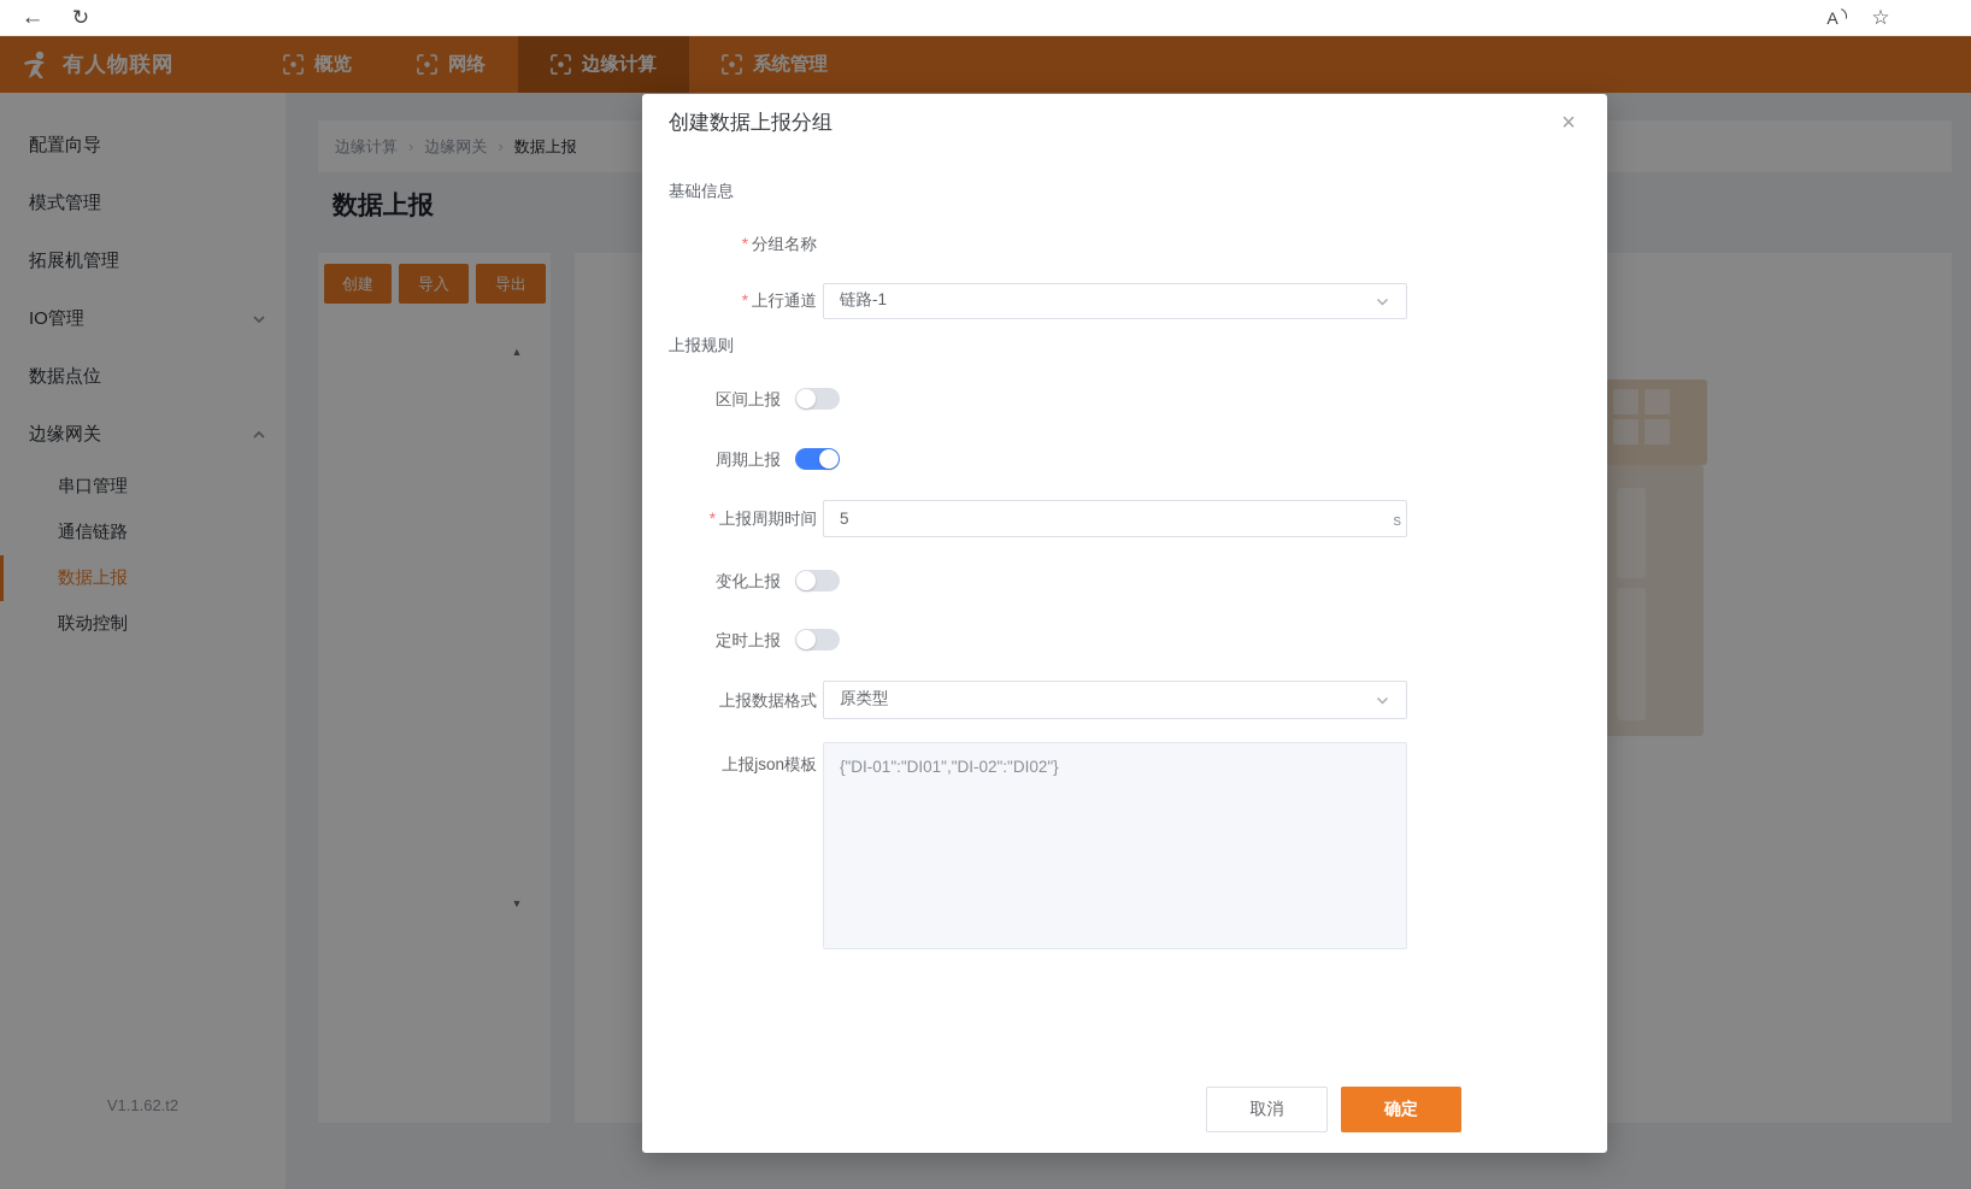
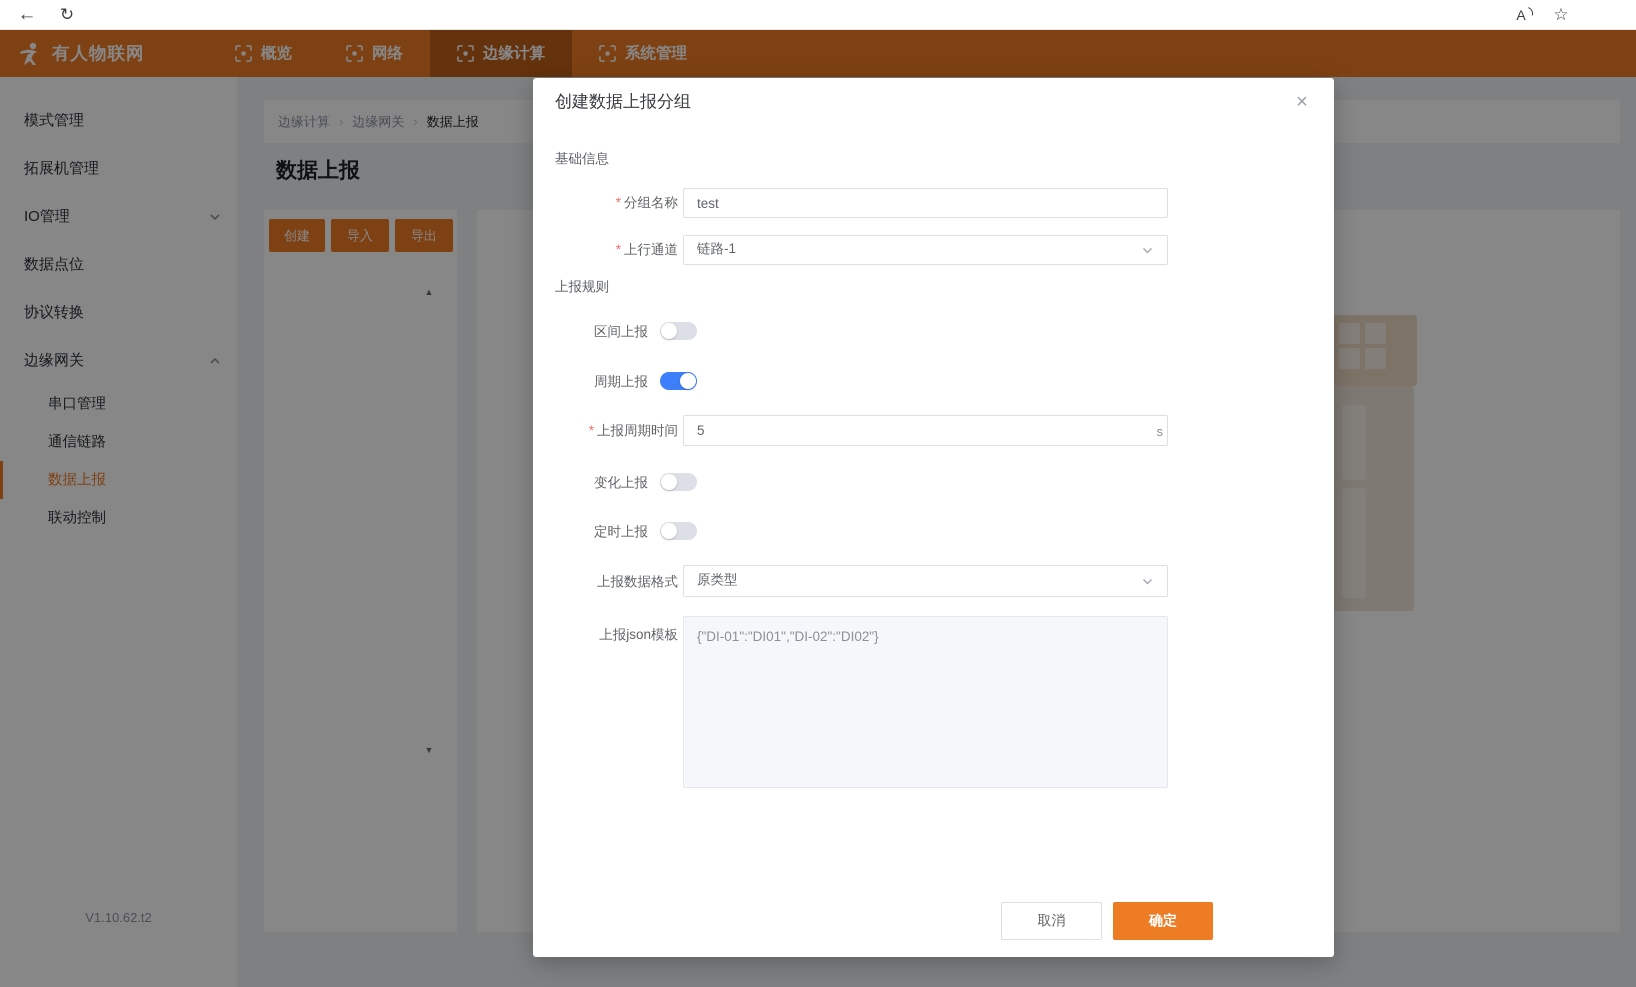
  ←
  ↻
  A
  ☆
  有人物联网
  概览
  网络
  边缘计算
  系统管理
- 配置向导
  模式管理
  拓展机管理
  IO管理
  数据点位
+ 协议转换
  边缘网关
  串口管理
  通信链路
  数据上报
  联动控制
- V1.1.62.t2
+ V1.10.62.t2
  边缘计算
  ›
  边缘网关
  ›
  数据上报
  数据上报
  创建
  导入
  导出
  ▲
  ▼
  创建数据上报分组
  ×
  基础信息
  * 分组名称
+ test
  * 上行通道
  链路-1
  上报规则
  区间上报
  周期上报
  * 上报周期时间
  5
  s
  变化上报
  定时上报
  上报数据格式
  原类型
  上报json模板
  {"DI-01":"DI01","DI-02":"DI02"}
  取消
  确定
